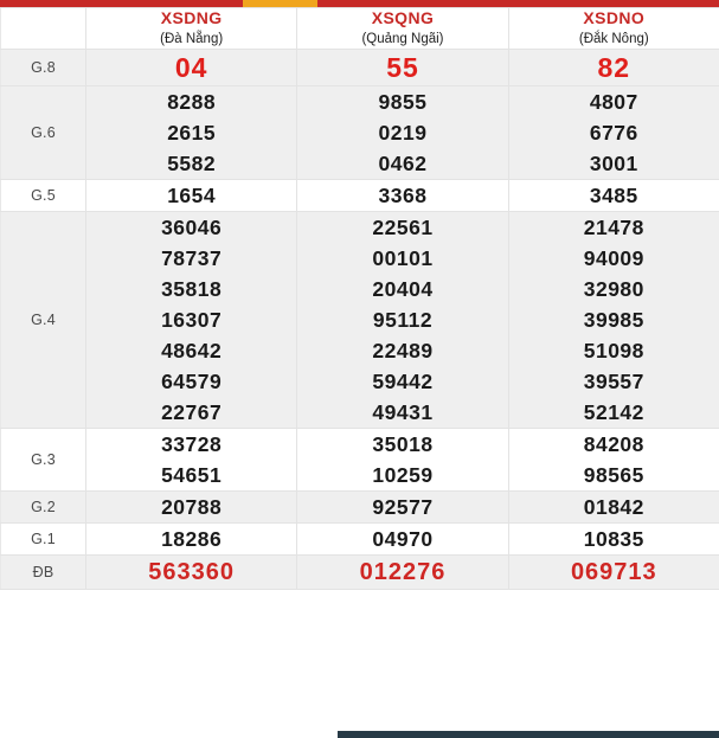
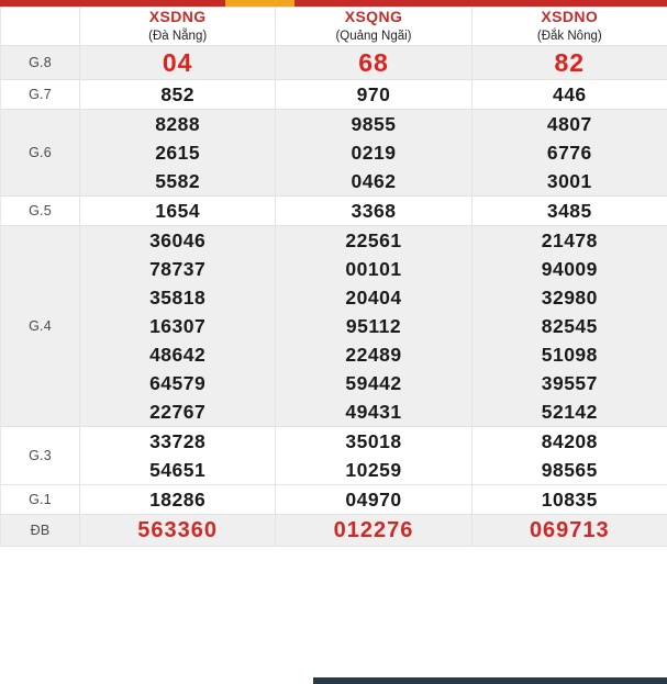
  	XSDNG (Đà Nẵng)	XSQNG (Quảng Ngãi)	XSDNO (Đắk Nông)
- G.8	04	55	82
+ G.8	04	68	82
+ G.7	852	970	446
  G.6	828826155582	985502190462	480767763001
  G.5	1654	3368	3485
- G.4	36046787373581816307486426457922767	22561001012040495112224895944249431	21478940093298039985510983955752142
+ G.4	36046787373581816307486426457922767	22561001012040495112224895944249431	21478940093298082545510983955752142
  G.3	3372854651	3501810259	8420898565
- G.2	20788	92577	01842
  G.1	18286	04970	10835
  ĐB	563360	012276	069713
